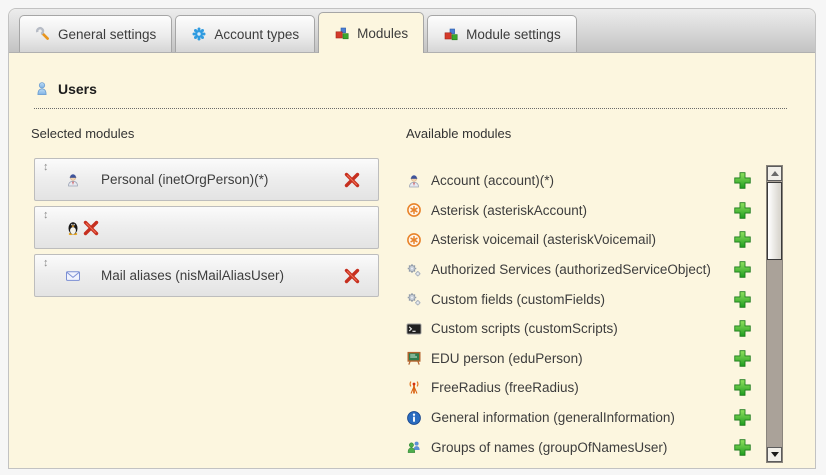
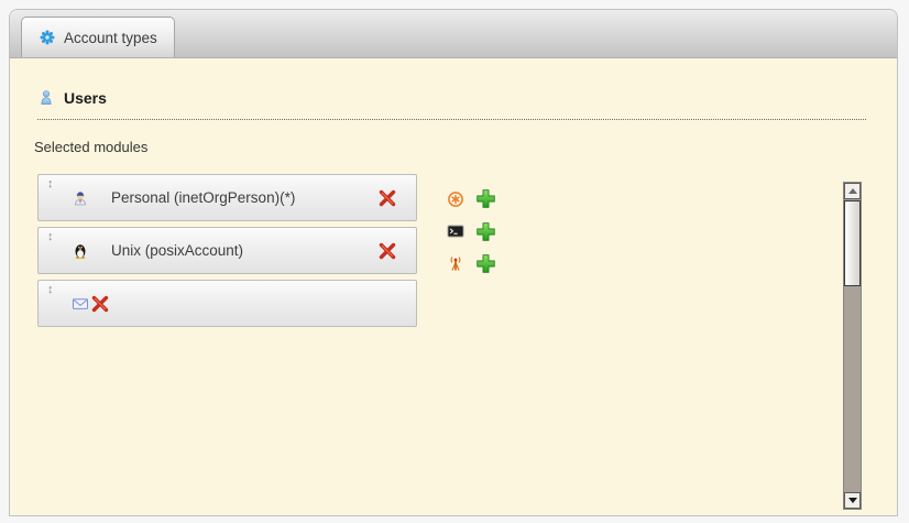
- General settings
  Account types
- Modules
- Module settings
  Users
  Selected modules
- Available modules
  ↕
  Personal (inetOrgPerson)(*)
  ↕
+ Unix (posixAccount)
  ↕
- Mail aliases (nisMailAliasUser)
- Account (account)(*)
- Asterisk (asteriskAccount)
- Asterisk voicemail (asteriskVoicemail)
- Authorized Services (authorizedServiceObject)
- Custom fields (customFields)
- Custom scripts (customScripts)
- EDU person (eduPerson)
- FreeRadius (freeRadius)
- General information (generalInformation)
- Groups of names (groupOfNamesUser)
